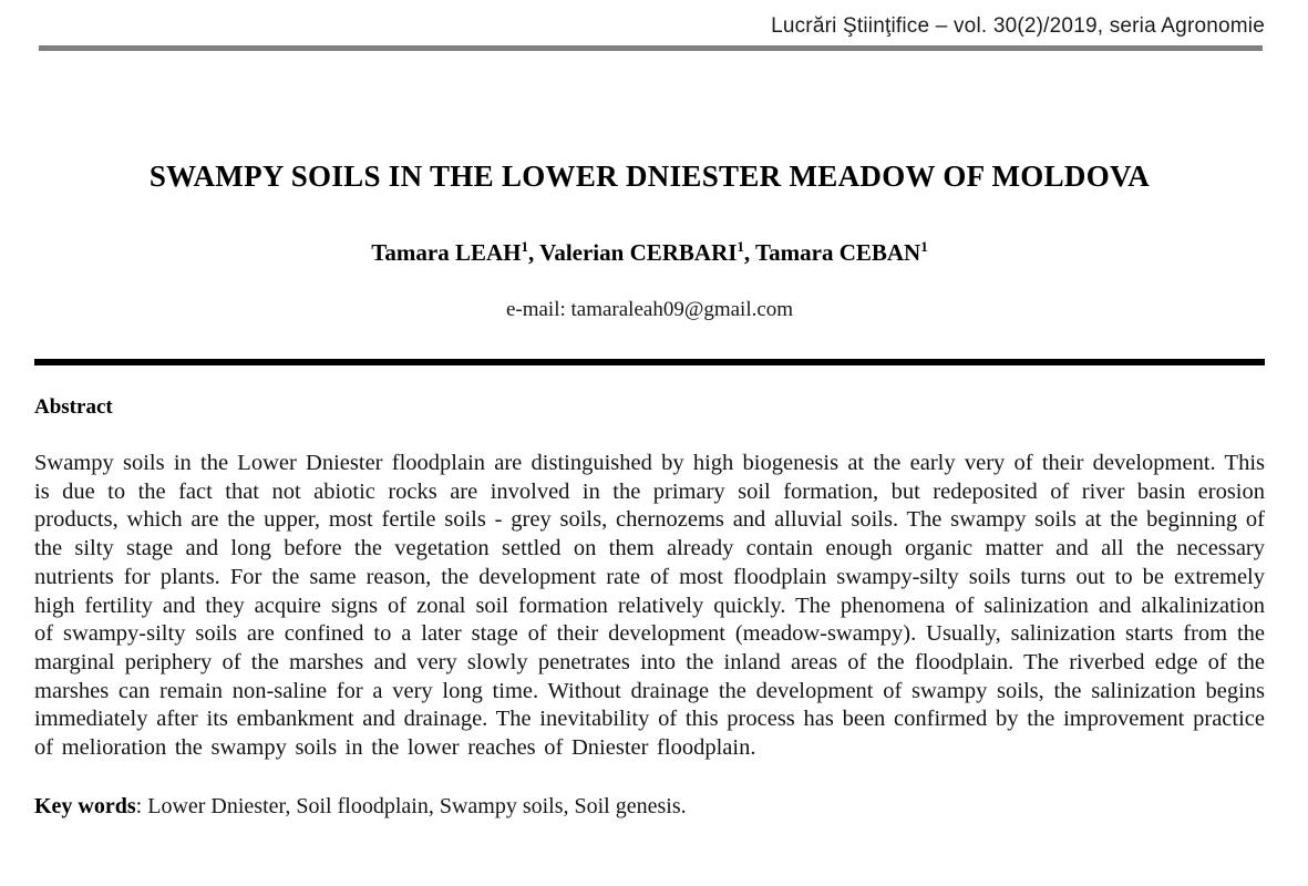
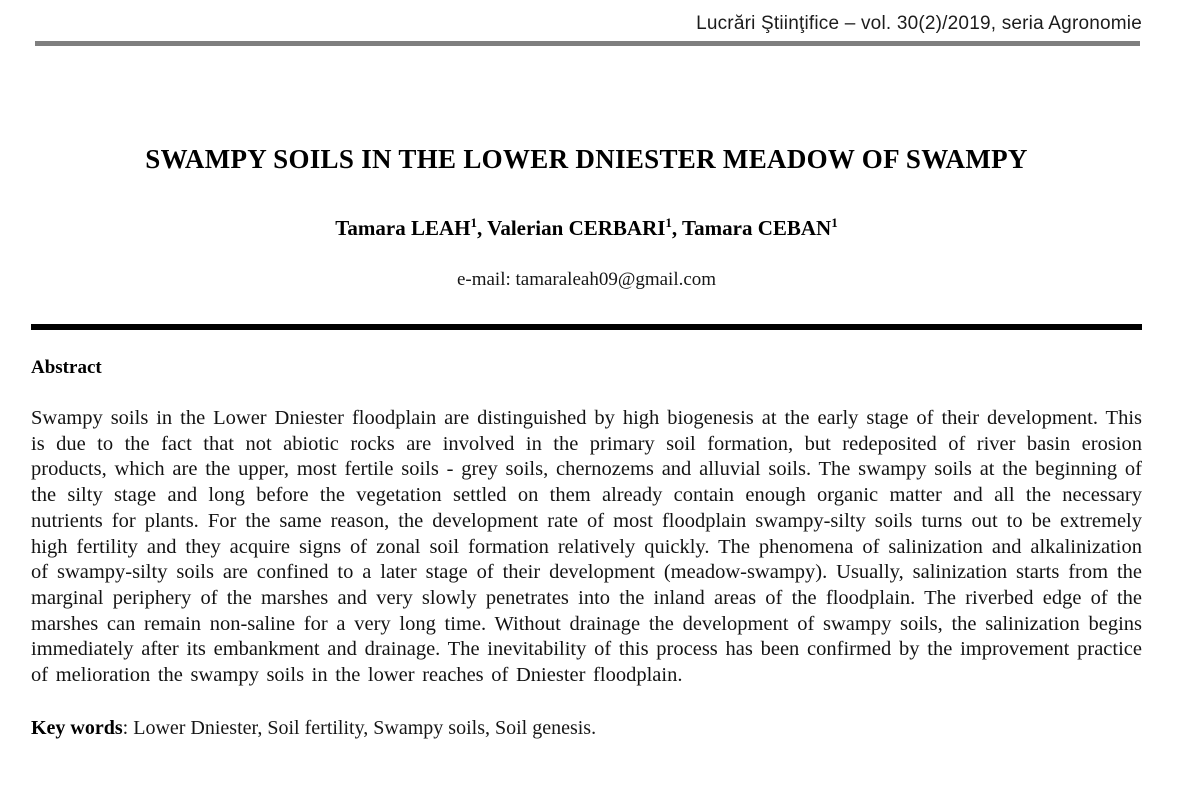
  Lucrări Ştiinţifice – vol. 30(2)/2019, seria Agronomie
- SWAMPY SOILS IN THE LOWER DNIESTER MEADOW OF MOLDOVA
+ SWAMPY SOILS IN THE LOWER DNIESTER MEADOW OF SWAMPY
  Tamara LEAH1, Valerian CERBARI1, Tamara CEBAN1
  e-mail: tamaraleah09@gmail.com
  Abstract
- Swampy soils in the Lower Dniester floodplain are distinguished by high biogenesis at the early very of their development. This is due to the fact that not abiotic rocks are involved in the primary soil formation, but redeposited of river basin erosion products, which are the upper, most fertile soils - grey soils, chernozems and alluvial soils. The swampy soils at the beginning of the silty stage and long before the vegetation settled on them already contain enough organic matter and all the necessary nutrients for plants. For the same reason, the development rate of most floodplain swampy-silty soils turns out to be extremely high fertility and they acquire signs of zonal soil formation relatively quickly. The phenomena of salinization and alkalinization of swampy-silty soils are confined to a later stage of their development (meadow-swampy). Usually, salinization starts from the marginal periphery of the marshes and very slowly penetrates into the inland areas of the floodplain. The riverbed edge of the marshes can remain non-saline for a very long time. Without drainage the development of swampy soils, the salinization begins immediately after its embankment and drainage. The inevitability of this process has been confirmed by the improvement practice of melioration the swampy soils in the lower reaches of Dniester floodplain.
+ Swampy soils in the Lower Dniester floodplain are distinguished by high biogenesis at the early stage of their development. This is due to the fact that not abiotic rocks are involved in the primary soil formation, but redeposited of river basin erosion products, which are the upper, most fertile soils - grey soils, chernozems and alluvial soils. The swampy soils at the beginning of the silty stage and long before the vegetation settled on them already contain enough organic matter and all the necessary nutrients for plants. For the same reason, the development rate of most floodplain swampy-silty soils turns out to be extremely high fertility and they acquire signs of zonal soil formation relatively quickly. The phenomena of salinization and alkalinization of swampy-silty soils are confined to a later stage of their development (meadow-swampy). Usually, salinization starts from the marginal periphery of the marshes and very slowly penetrates into the inland areas of the floodplain. The riverbed edge of the marshes can remain non-saline for a very long time. Without drainage the development of swampy soils, the salinization begins immediately after its embankment and drainage. The inevitability of this process has been confirmed by the improvement practice of melioration the swampy soils in the lower reaches of Dniester floodplain.
- Key words: Lower Dniester, Soil floodplain, Swampy soils, Soil genesis.
+ Key words: Lower Dniester, Soil fertility, Swampy soils, Soil genesis.
